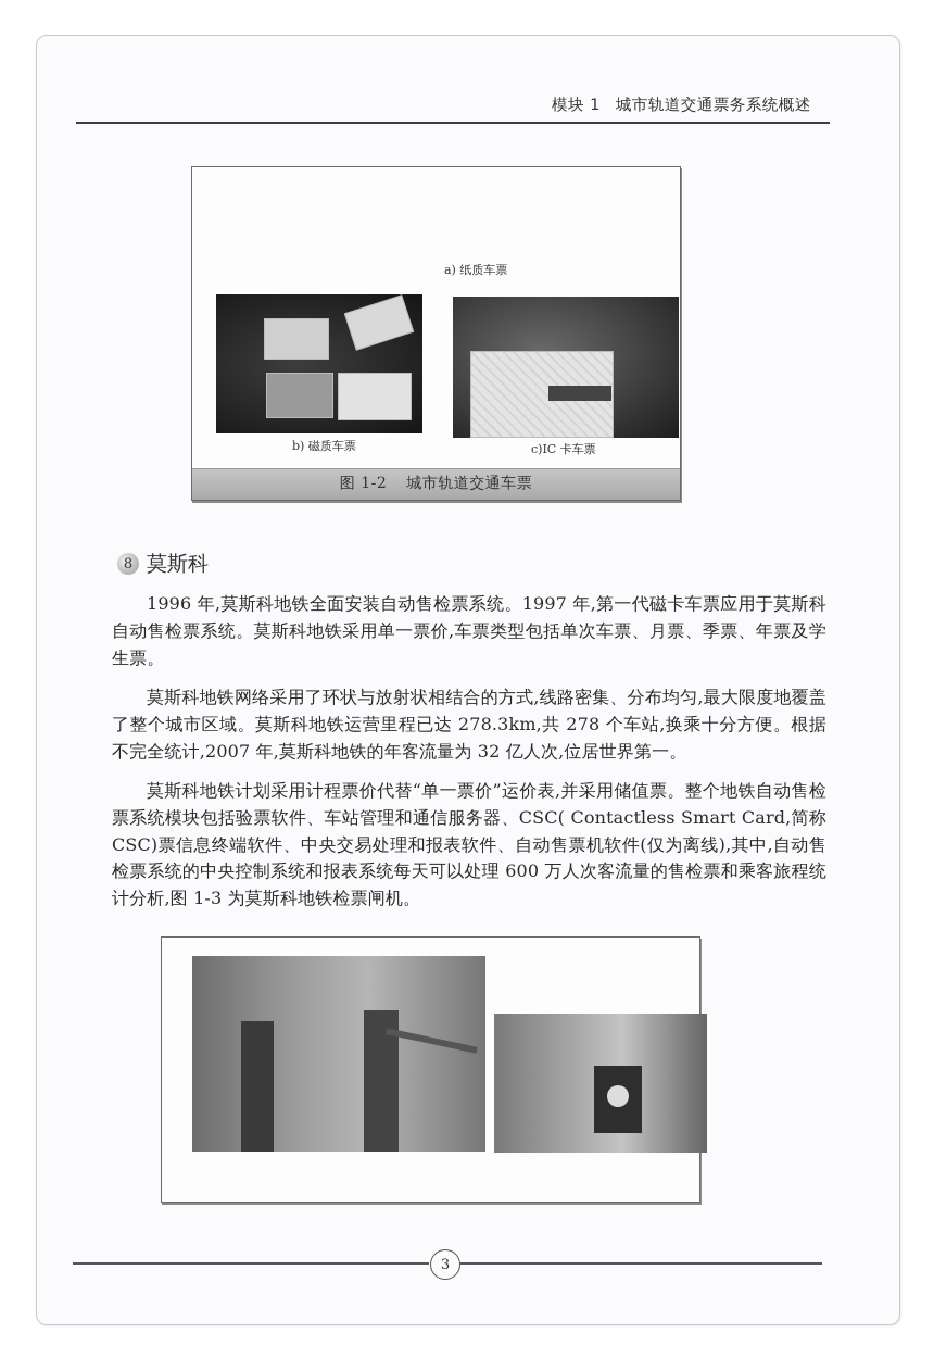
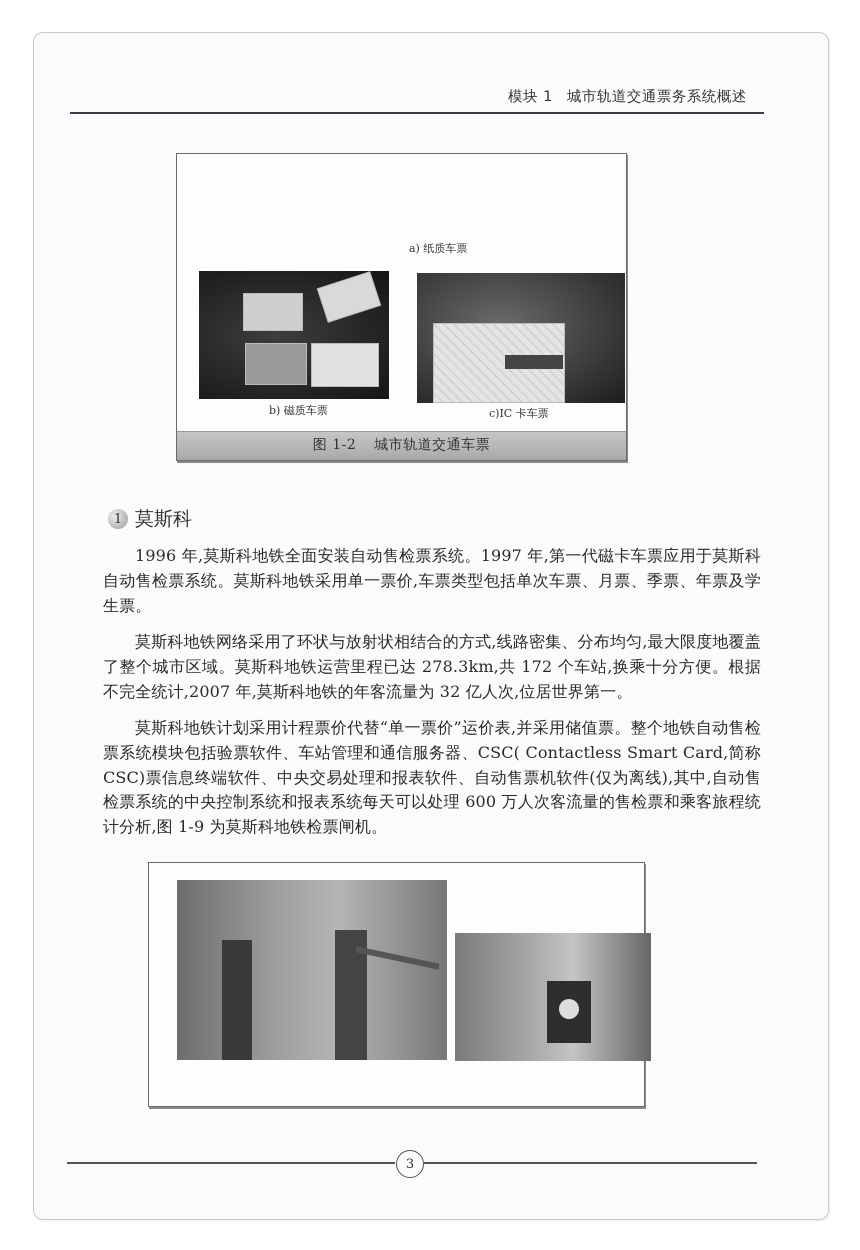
  模块 1 城市轨道交通票务系统概述
  a) 纸质车票
  b) 磁质车票
  c)IC 卡车票
  图 1-2
  城市轨道交通车票
- 8
+ 1
  莫斯科
  1996 年,莫斯科地铁全面安装自动售检票系统。1997 年,第一代磁卡车票应用于莫斯科自动售检票系统。莫斯科地铁采用单一票价,车票类型包括单次车票、月票、季票、年票及学生票。
- 莫斯科地铁网络采用了环状与放射状相结合的方式,线路密集、分布均匀,最大限度地覆盖了整个城市区域。莫斯科地铁运营里程已达 278.3km,共 278 个车站,换乘十分方便。根据不完全统计,2007 年,莫斯科地铁的年客流量为 32 亿人次,位居世界第一。
+ 莫斯科地铁网络采用了环状与放射状相结合的方式,线路密集、分布均匀,最大限度地覆盖了整个城市区域。莫斯科地铁运营里程已达 278.3km,共 172 个车站,换乘十分方便。根据不完全统计,2007 年,莫斯科地铁的年客流量为 32 亿人次,位居世界第一。
- 莫斯科地铁计划采用计程票价代替“单一票价”运价表,并采用储值票。整个地铁自动售检票系统模块包括验票软件、车站管理和通信服务器、CSC( Contactless Smart Card,简称CSC)票信息终端软件、中央交易处理和报表软件、自动售票机软件(仅为离线),其中,自动售检票系统的中央控制系统和报表系统每天可以处理 600 万人次客流量的售检票和乘客旅程统计分析,图 1-3 为莫斯科地铁检票闸机。
+ 莫斯科地铁计划采用计程票价代替“单一票价”运价表,并采用储值票。整个地铁自动售检票系统模块包括验票软件、车站管理和通信服务器、CSC( Contactless Smart Card,简称CSC)票信息终端软件、中央交易处理和报表软件、自动售票机软件(仅为离线),其中,自动售检票系统的中央控制系统和报表系统每天可以处理 600 万人次客流量的售检票和乘客旅程统计分析,图 1-9 为莫斯科地铁检票闸机。
  3
